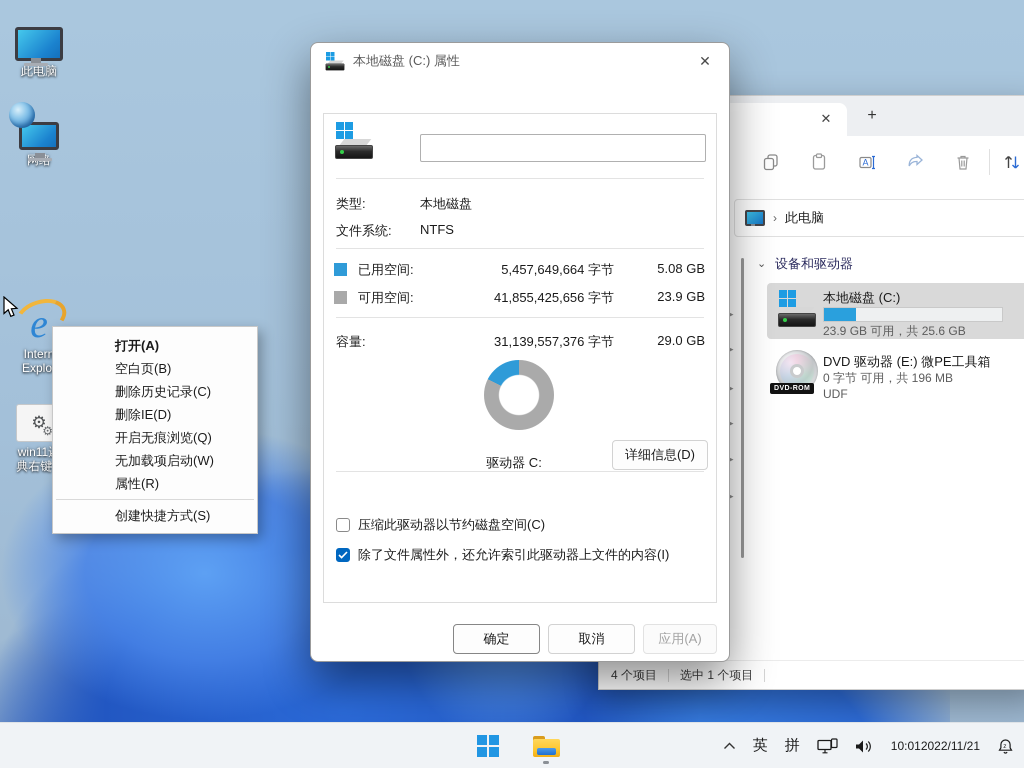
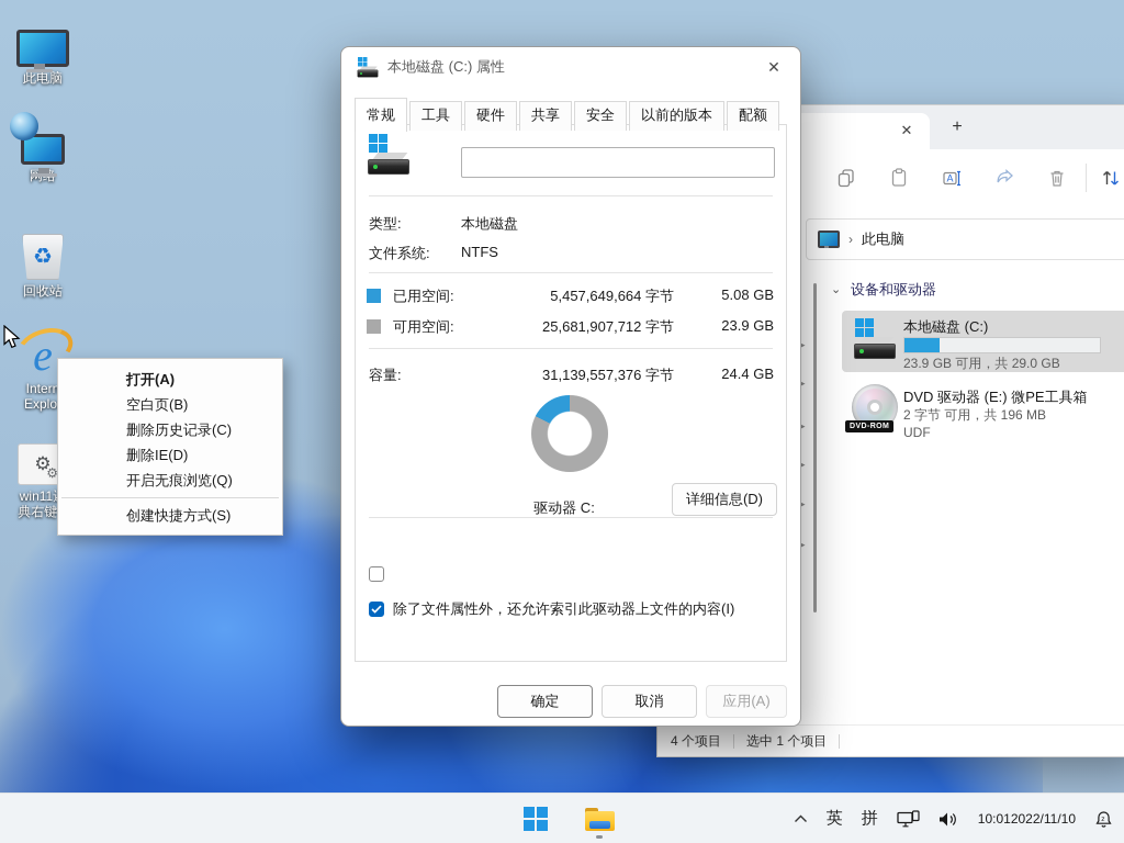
  此电脑
+ ♻
+ 回收站
  e
  Intern
  Explo
  ⚙
  ⚙
  win11
  ✕
  +
  A
  ›
  此电脑
  ▸
  ▸
  ▸
  ▸
  ▸
  ▸
  ⌄
  设备和驱动器
  本地磁盘 (C:)
- 23.9 GB 可用，共 25.6 GB
+ 23.9 GB 可用，共 29.0 GB
  DVD 驱动器 (E:) 微PE工具箱
- 0 字节 可用，共 196 MB
+ 2 字节 可用，共 196 MB
  UDF
  4 个项目
  选中 1 个项目
  打开(A)
  空白页(B)
  删除历史记录(C)
  删除IE(D)
  开启无痕浏览(Q)
- 无加载项启动(W)
- 属性(R)
  创建快捷方式(S)
  本地磁盘 (C:) 属性
  ✕
+ 常规
+ 工具
+ 硬件
+ 共享
+ 安全
+ 以前的版本
+ 配额
  类型:
  本地磁盘
  文件系统:
  NTFS
  已用空间:
  5,457,649,664 字节
  5.08 GB
  可用空间:
- 41,855,425,656 字节
+ 25,681,907,712 字节
  23.9 GB
  容量:
  31,139,557,376 字节
- 29.0 GB
+ 24.4 GB
  驱动器 C:
  详细信息(D)
- 压缩此驱动器以节约磁盘空间(C)
  除了文件属性外，还允许索引此驱动器上文件的内容(I)
  确定
  取消
  应用(A)
  英
  拼
  10:01
- 2022/11/21
+ 2022/11/10
